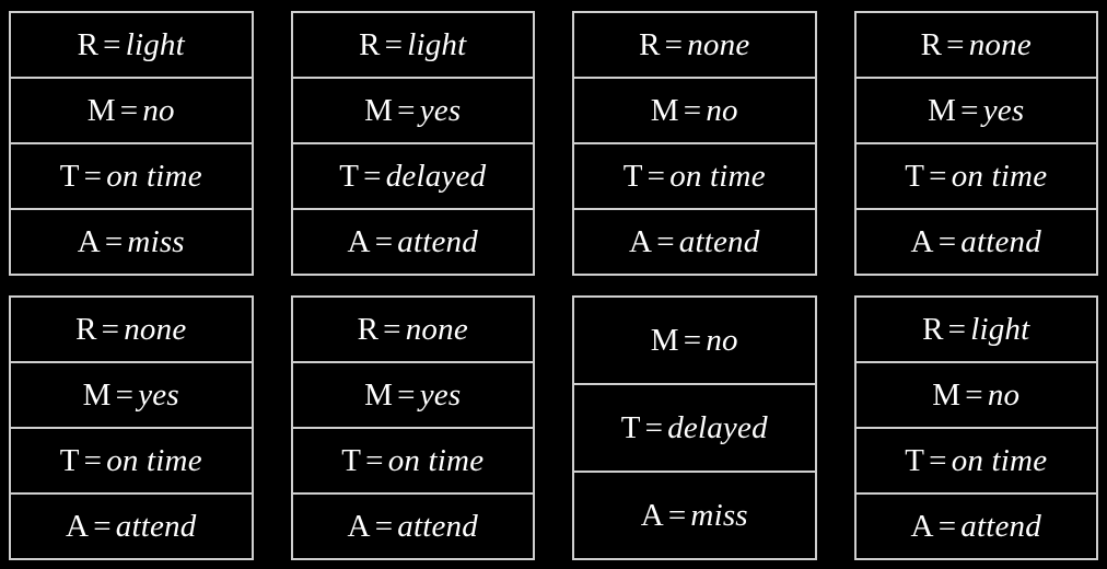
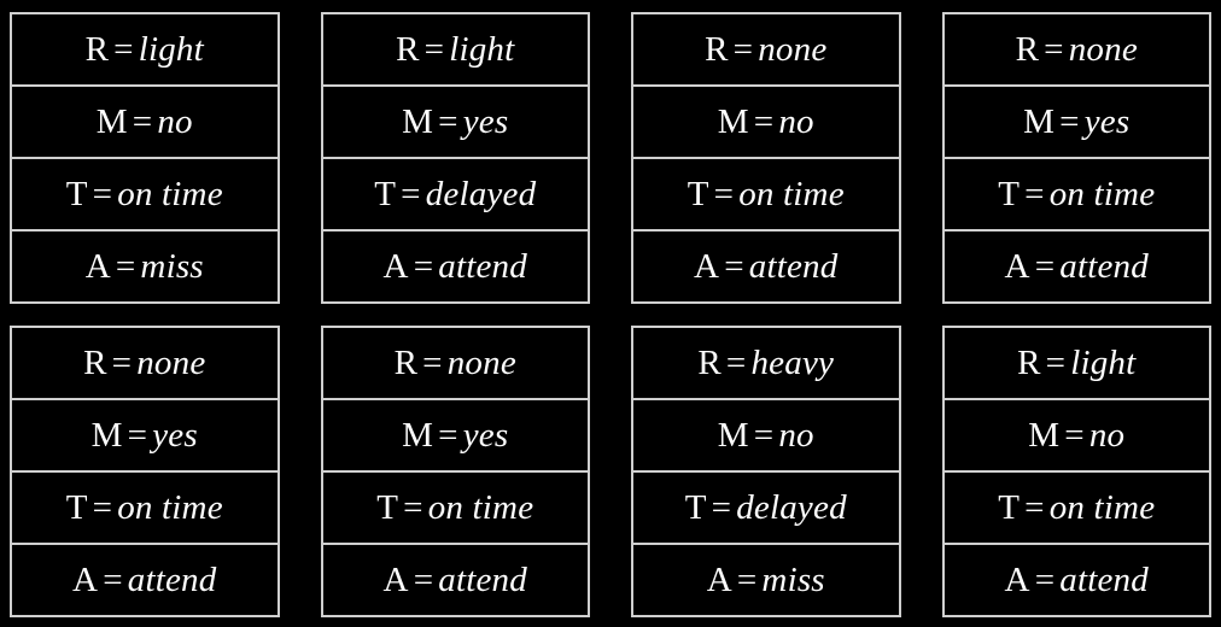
  R = light
  M = no
  T = on time
  A = miss
  R = light
  M = yes
  T = delayed
  A = attend
  R = none
  M = no
  T = on time
  A = attend
  R = none
  M = yes
  T = on time
  A = attend
  R = none
  M = yes
  T = on time
  A = attend
  R = none
  M = yes
  T = on time
  A = attend
+ R = heavy
  M = no
  T = delayed
  A = miss
  R = light
  M = no
  T = on time
  A = attend
